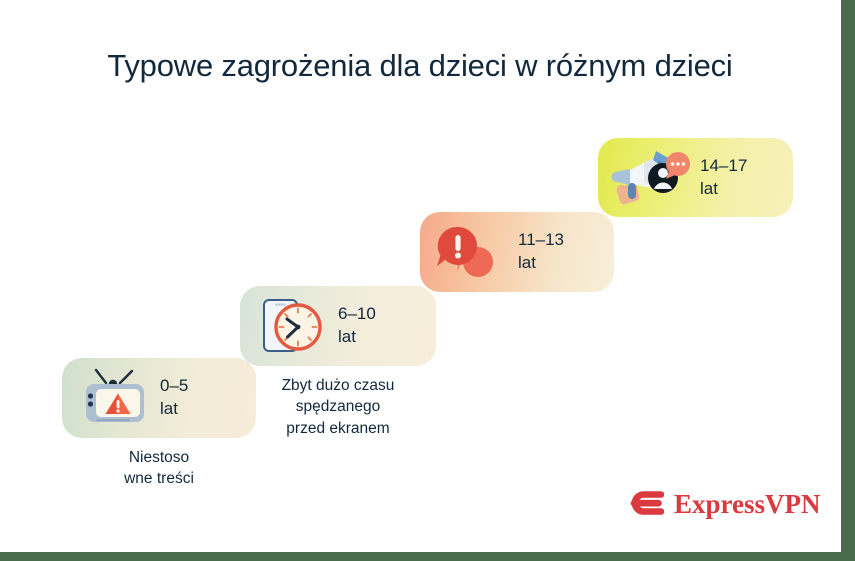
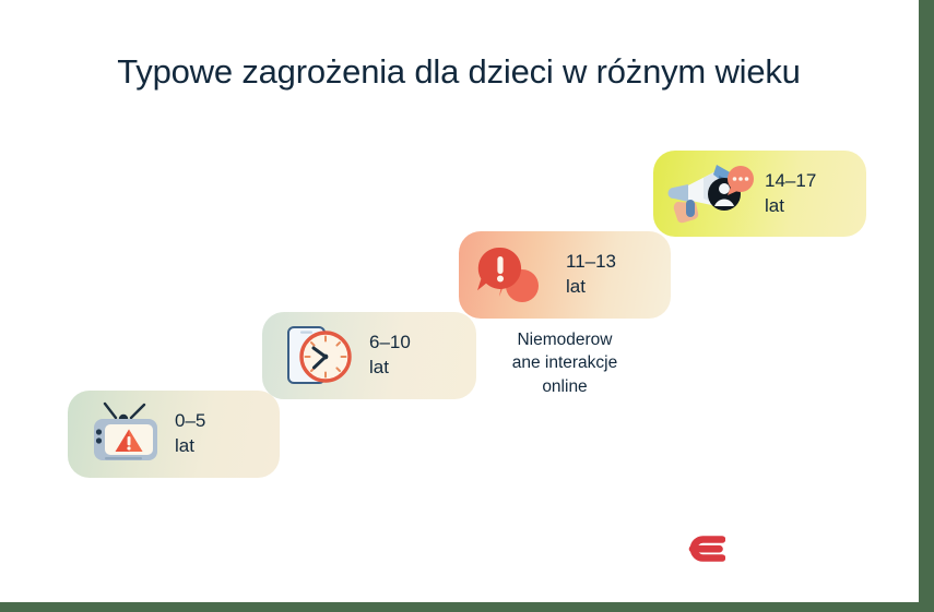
- Typowe zagrożenia dla dzieci w różnym dzieci
+ Typowe zagrożenia dla dzieci w różnym wieku
  0–5
  lat
- Niestoso
- wne treści
  6–10
  lat
- Zbyt dużo czasu
- spędzanego
- przed ekranem
  11–13
  lat
+ Niemoderow
+ ane interakcje
+ online
  14–17
  lat
- ExpressVPN
